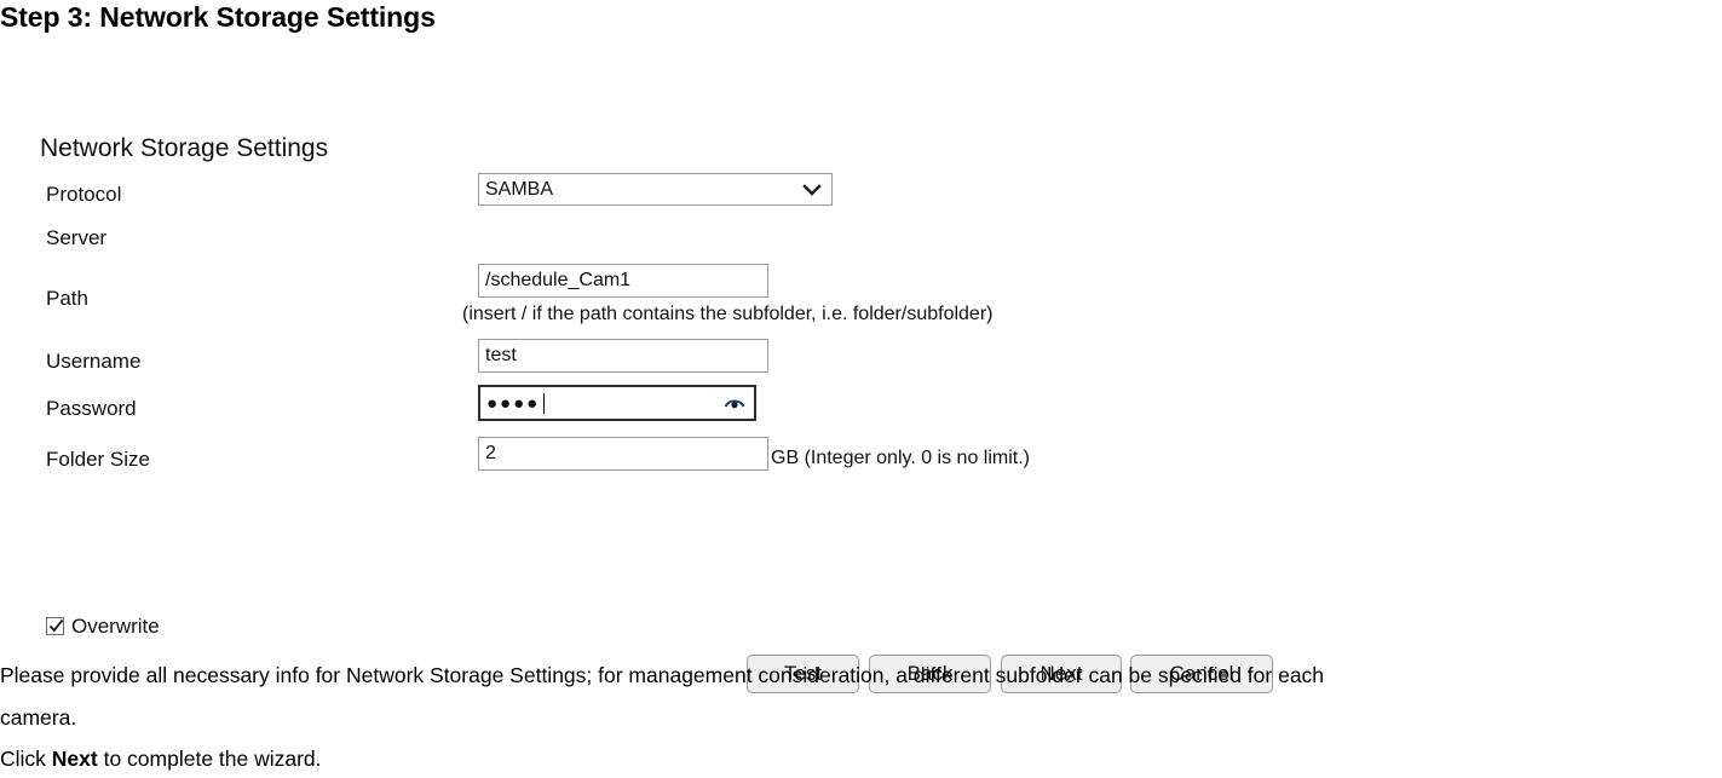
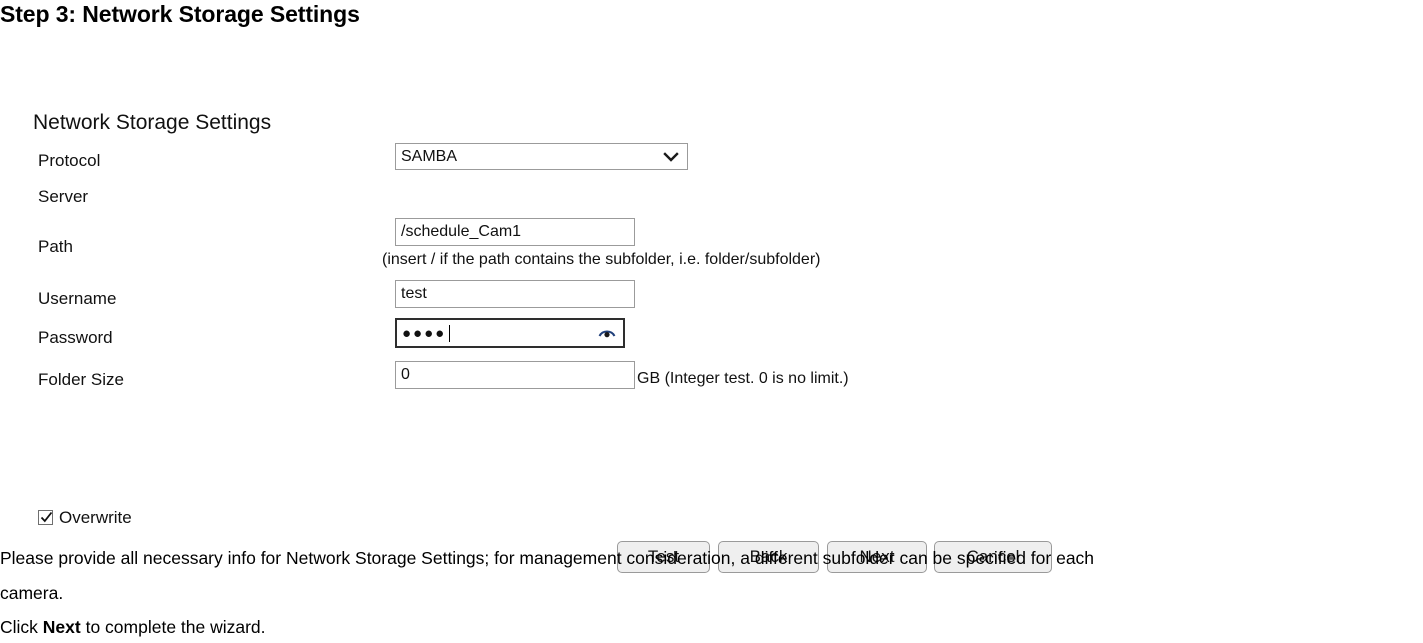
  Step 3: Network Storage Settings
  Network Storage Settings
  Protocol
  SAMBA
  Server
  Path
  /schedule_Cam1
  (insert / if the path contains the subfolder, i.e. folder/subfolder)
  Username
  test
  Password
  ●●●●
  Folder Size
- 2
+ 0
- GB (Integer only. 0 is no limit.)
+ GB (Integer test. 0 is no limit.)
  Overwrite
  Test
  Back
  Next
  Cancel
  Please provide all necessary info for Network Storage Settings; for management consideration, a different subfolder can be specified for each
  camera.
  Click Next to complete the wizard.
